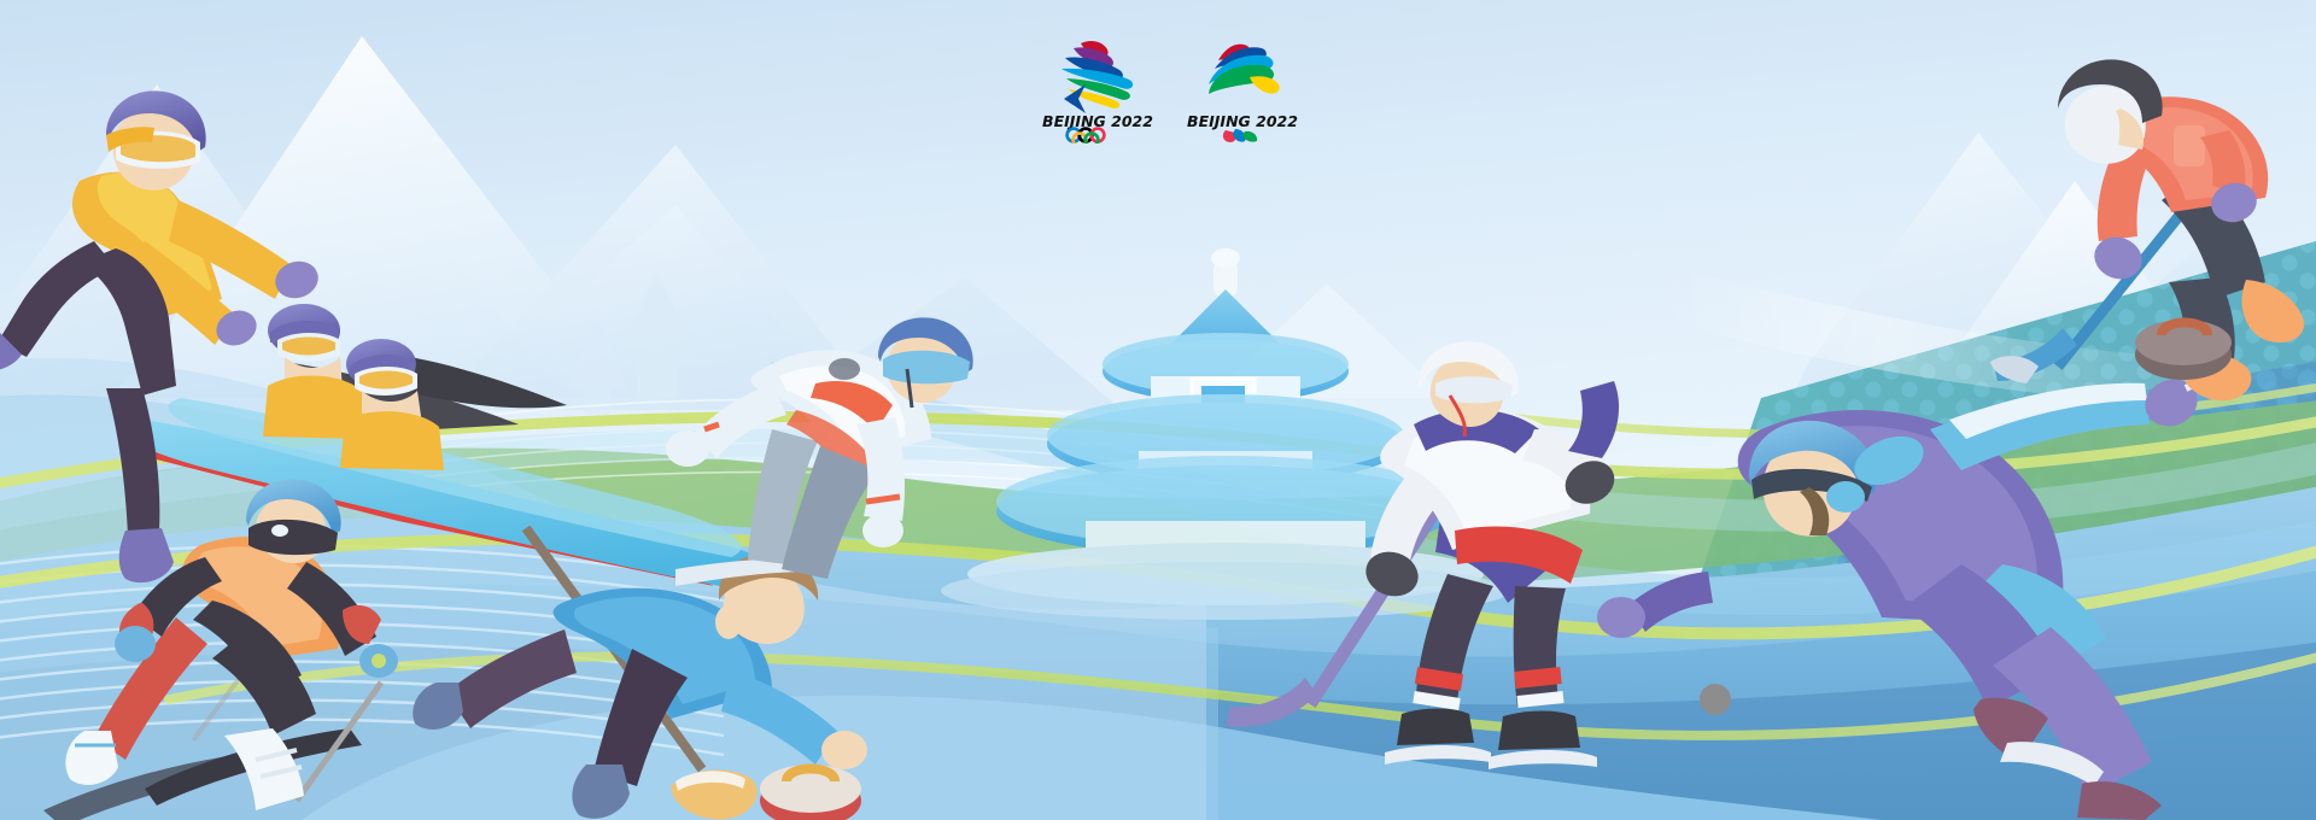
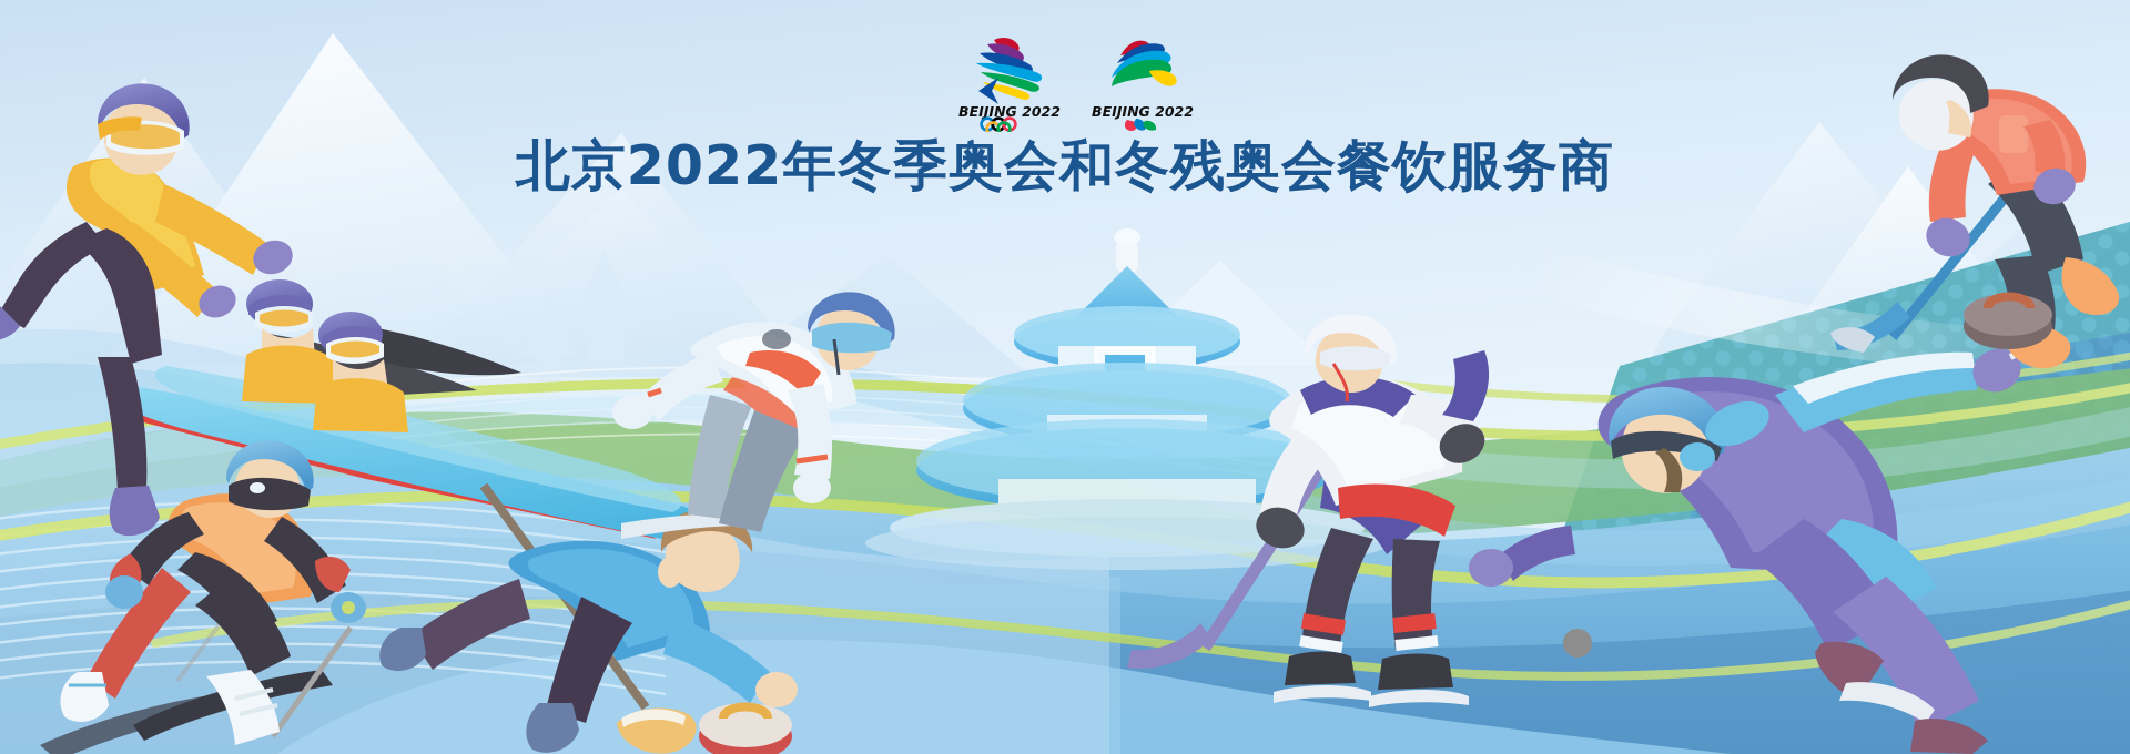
  BEIJING 2022
  BEIJING 2022
+ 北京2022年冬季奥会和冬残奥会餐饮服务商
